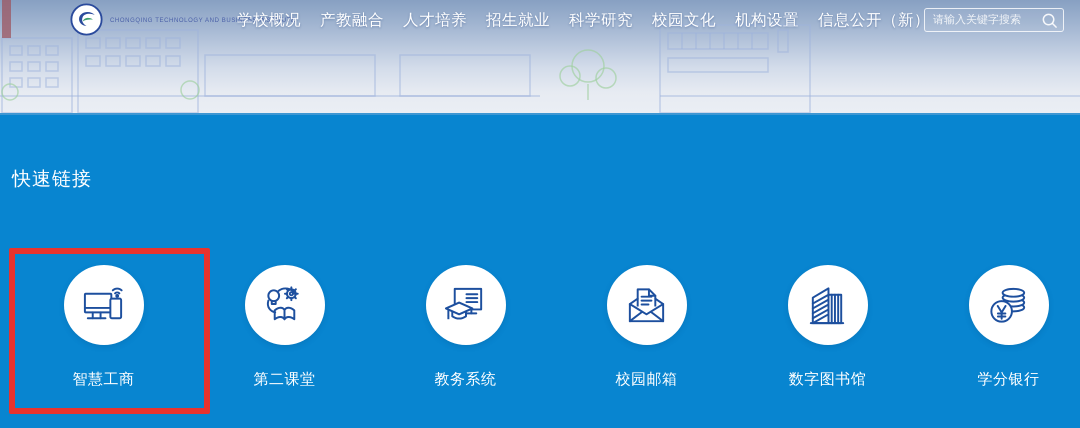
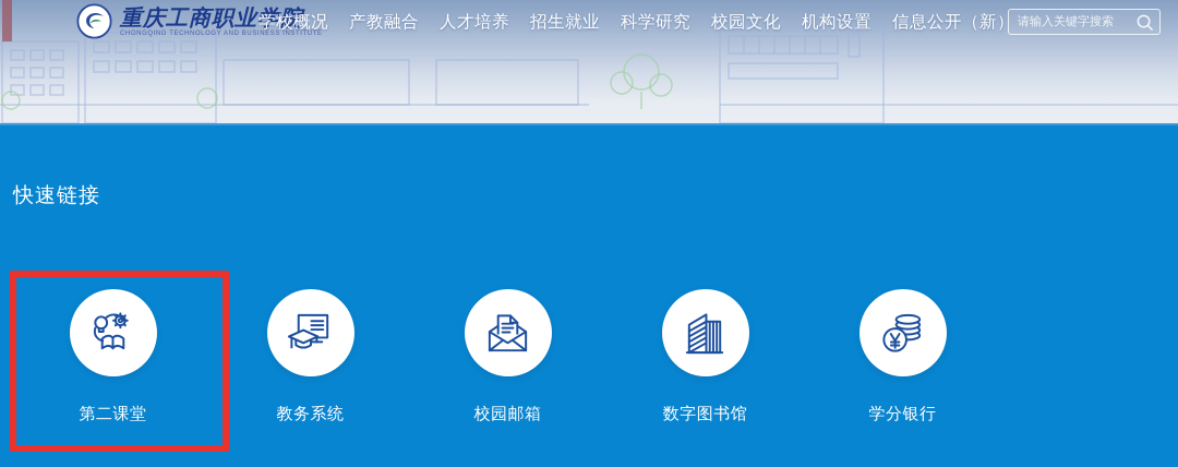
+ 重庆工商职业学院
  学校概况
  产教融合
  人才培养
  招生就业
  科学研究
  校园文化
  机构设置
  信息公开（新）
  请输入关键字搜索
  快速链接
- 智慧工商
  第二课堂
  教务系统
  校园邮箱
  数字图书馆
  学分银行
